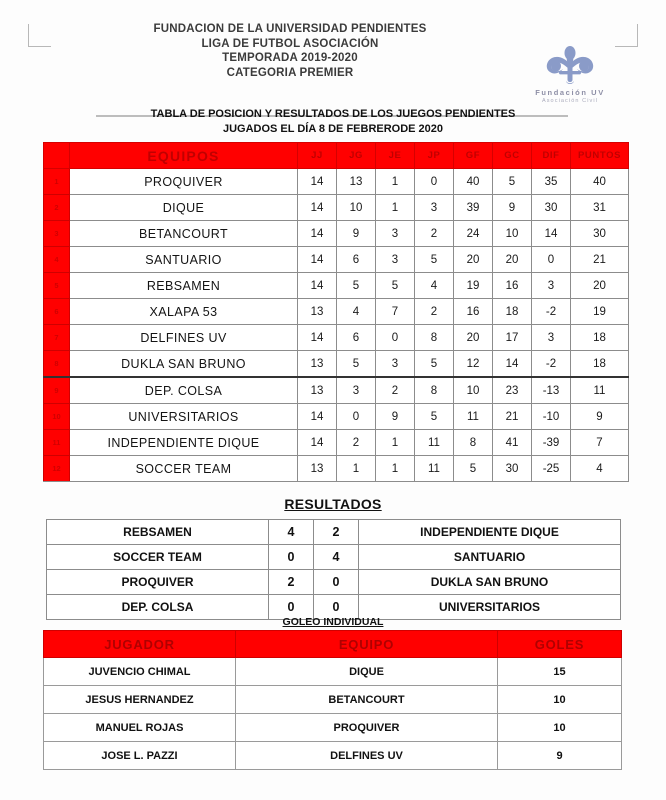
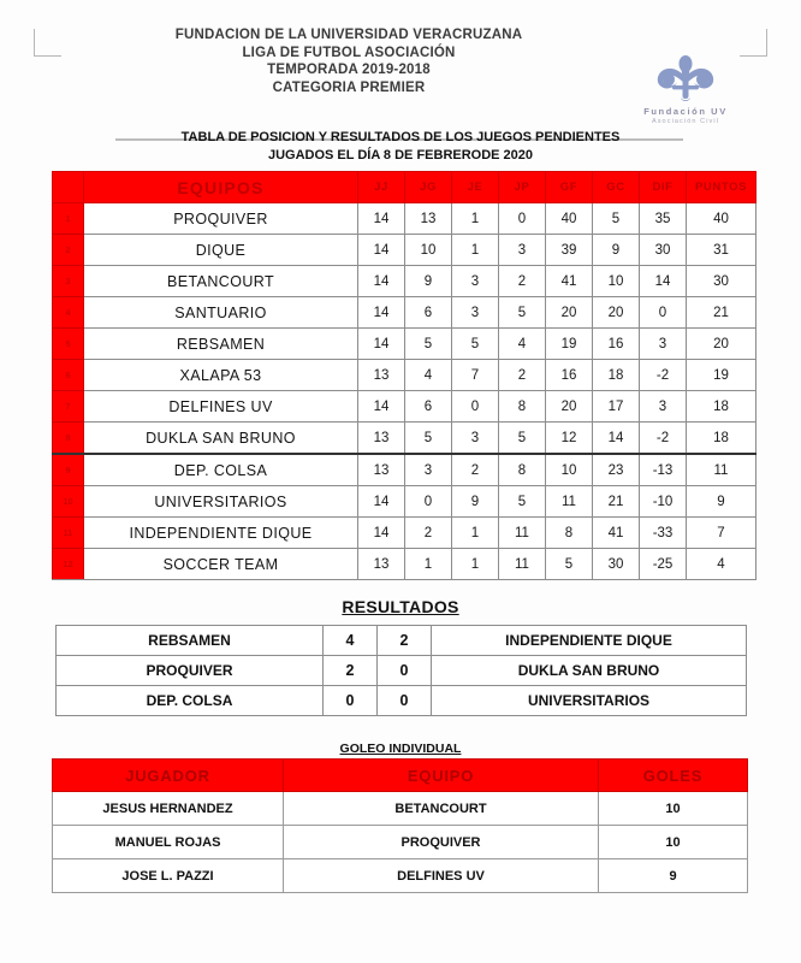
- FUNDACION DE LA UNIVERSIDAD PENDIENTES
+ FUNDACION DE LA UNIVERSIDAD VERACRUZANA
  LIGA DE FUTBOL ASOCIACIÓN
- TEMPORADA 2019-2020
+ TEMPORADA 2019-2018
  CATEGORIA PREMIER
  Fundación UV
  TABLA DE POSICION Y RESULTADOS DE LOS JUEGOS PENDIENTES
  JUGADOS EL DÍA 8 DE FEBRERODE 2020
  	EQUIPOS	JJ	JG	JE	JP	GF	GC	DIF	PUNTOS
  1	PROQUIVER	14	13	1	0	40	5	35	40
  2	DIQUE	14	10	1	3	39	9	30	31
- 3	BETANCOURT	14	9	3	2	24	10	14	30
+ 3	BETANCOURT	14	9	3	2	41	10	14	30
  4	SANTUARIO	14	6	3	5	20	20	0	21
  5	REBSAMEN	14	5	5	4	19	16	3	20
  6	XALAPA 53	13	4	7	2	16	18	-2	19
  7	DELFINES UV	14	6	0	8	20	17	3	18
  8	DUKLA SAN BRUNO	13	5	3	5	12	14	-2	18
  9	DEP. COLSA	13	3	2	8	10	23	-13	11
  10	UNIVERSITARIOS	14	0	9	5	11	21	-10	9
- 11	INDEPENDIENTE DIQUE	14	2	1	11	8	41	-39	7
+ 11	INDEPENDIENTE DIQUE	14	2	1	11	8	41	-33	7
  12	SOCCER TEAM	13	1	1	11	5	30	-25	4
  RESULTADOS
  REBSAMEN	4	2	INDEPENDIENTE DIQUE
- SOCCER TEAM	0	4	SANTUARIO
  PROQUIVER	2	0	DUKLA SAN BRUNO
  DEP. COLSA	0	0	UNIVERSITARIOS
  GOLEO INDIVIDUAL
  JUGADOR	EQUIPO	GOLES
- JUVENCIO CHIMAL	DIQUE	15
  JESUS HERNANDEZ	BETANCOURT	10
  MANUEL ROJAS	PROQUIVER	10
  JOSE L. PAZZI	DELFINES UV	9
